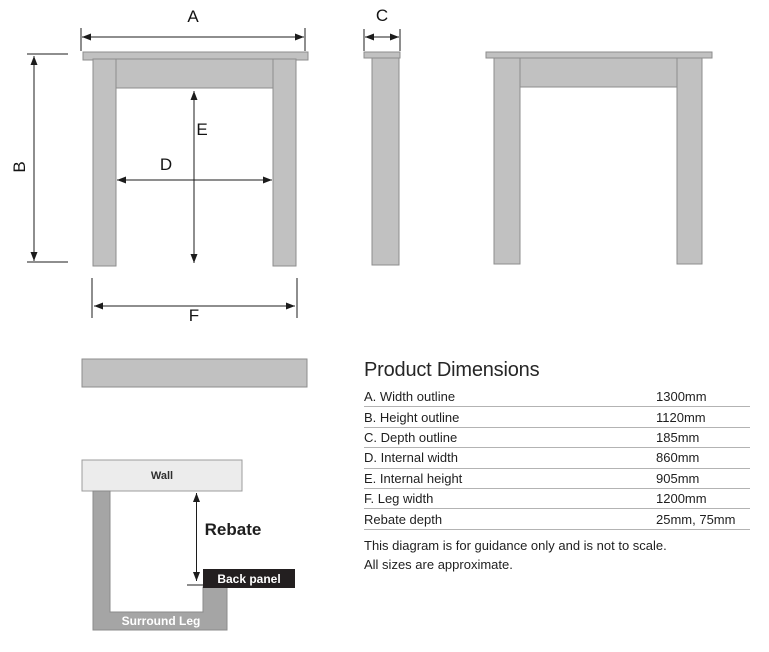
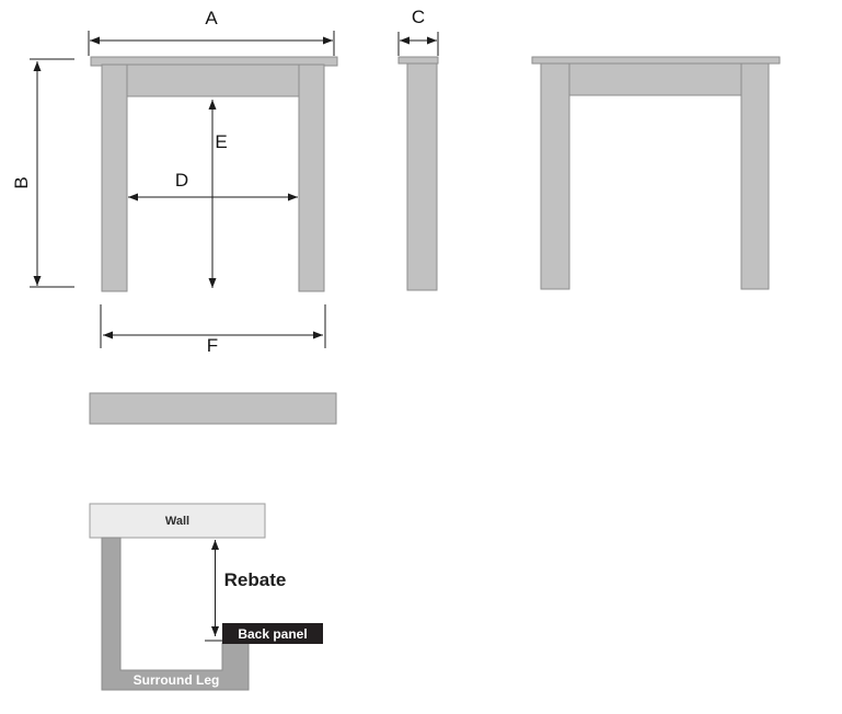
  A
  C
  D
  E
  F
  Wall
  Rebate
  Back panel
  Surround Leg
- Product Dimensions
- A. Width outline
- 1300mm
- B. Height outline
- 1120mm
- C. Depth outline
- 185mm
- D. Internal width
- 860mm
- E. Internal height
- 905mm
- F. Leg width
- 1200mm
- Rebate depth
- 25mm, 75mm
- This diagram is for guidance only and is not to scale.
- All sizes are approximate.
